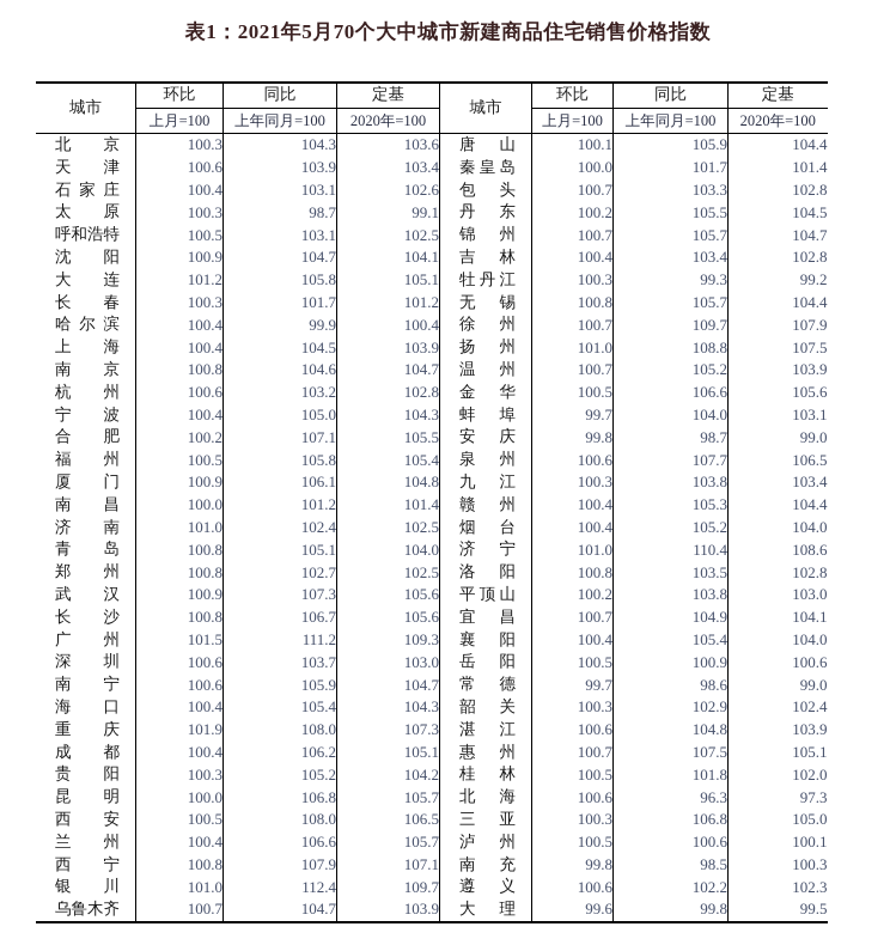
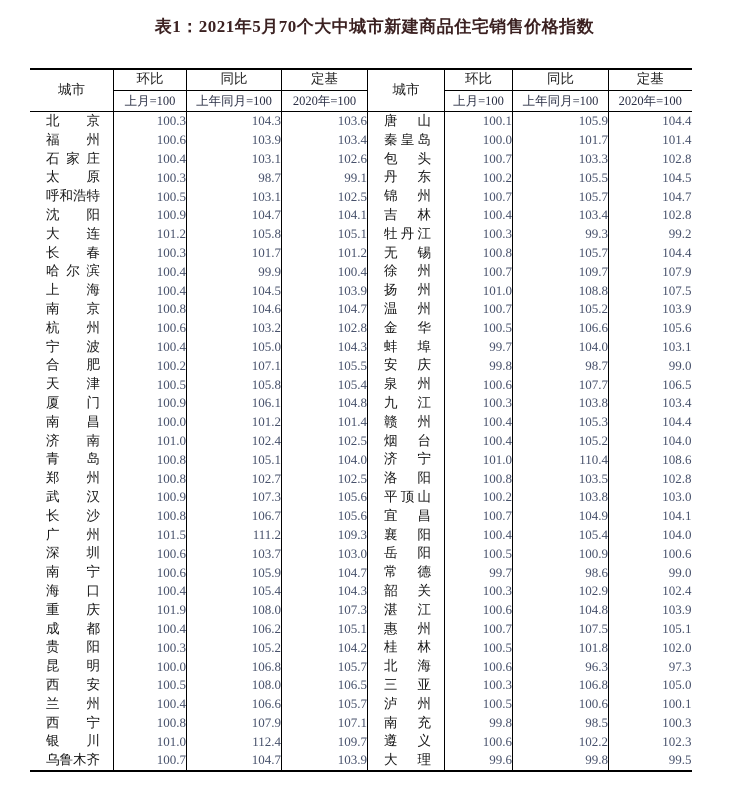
  表1：2021年5月70个大中城市新建商品住宅销售价格指数
  城市	环比	同比	定基	城市	环比	同比	定基
  上月=100	上年同月=100	2020年=100	上月=100	上年同月=100	2020年=100
  北京	100.3	104.3	103.6	唐山	100.1	105.9	104.4
- 天津	100.6	103.9	103.4	秦皇岛	100.0	101.7	101.4
+ 福州	100.6	103.9	103.4	秦皇岛	100.0	101.7	101.4
  石家庄	100.4	103.1	102.6	包头	100.7	103.3	102.8
  太原	100.3	98.7	99.1	丹东	100.2	105.5	104.5
  呼和浩特	100.5	103.1	102.5	锦州	100.7	105.7	104.7
  沈阳	100.9	104.7	104.1	吉林	100.4	103.4	102.8
  大连	101.2	105.8	105.1	牡丹江	100.3	99.3	99.2
  长春	100.3	101.7	101.2	无锡	100.8	105.7	104.4
  哈尔滨	100.4	99.9	100.4	徐州	100.7	109.7	107.9
  上海	100.4	104.5	103.9	扬州	101.0	108.8	107.5
  南京	100.8	104.6	104.7	温州	100.7	105.2	103.9
  杭州	100.6	103.2	102.8	金华	100.5	106.6	105.6
  宁波	100.4	105.0	104.3	蚌埠	99.7	104.0	103.1
  合肥	100.2	107.1	105.5	安庆	99.8	98.7	99.0
- 福州	100.5	105.8	105.4	泉州	100.6	107.7	106.5
+ 天津	100.5	105.8	105.4	泉州	100.6	107.7	106.5
  厦门	100.9	106.1	104.8	九江	100.3	103.8	103.4
  南昌	100.0	101.2	101.4	赣州	100.4	105.3	104.4
  济南	101.0	102.4	102.5	烟台	100.4	105.2	104.0
  青岛	100.8	105.1	104.0	济宁	101.0	110.4	108.6
  郑州	100.8	102.7	102.5	洛阳	100.8	103.5	102.8
  武汉	100.9	107.3	105.6	平顶山	100.2	103.8	103.0
  长沙	100.8	106.7	105.6	宜昌	100.7	104.9	104.1
  广州	101.5	111.2	109.3	襄阳	100.4	105.4	104.0
  深圳	100.6	103.7	103.0	岳阳	100.5	100.9	100.6
  南宁	100.6	105.9	104.7	常德	99.7	98.6	99.0
  海口	100.4	105.4	104.3	韶关	100.3	102.9	102.4
  重庆	101.9	108.0	107.3	湛江	100.6	104.8	103.9
  成都	100.4	106.2	105.1	惠州	100.7	107.5	105.1
  贵阳	100.3	105.2	104.2	桂林	100.5	101.8	102.0
  昆明	100.0	106.8	105.7	北海	100.6	96.3	97.3
  西安	100.5	108.0	106.5	三亚	100.3	106.8	105.0
  兰州	100.4	106.6	105.7	泸州	100.5	100.6	100.1
  西宁	100.8	107.9	107.1	南充	99.8	98.5	100.3
  银川	101.0	112.4	109.7	遵义	100.6	102.2	102.3
  乌鲁木齐	100.7	104.7	103.9	大理	99.6	99.8	99.5
